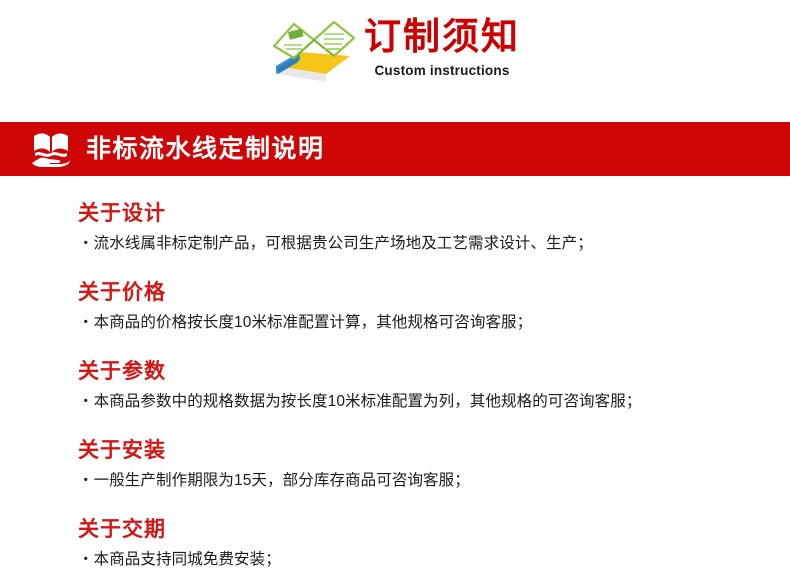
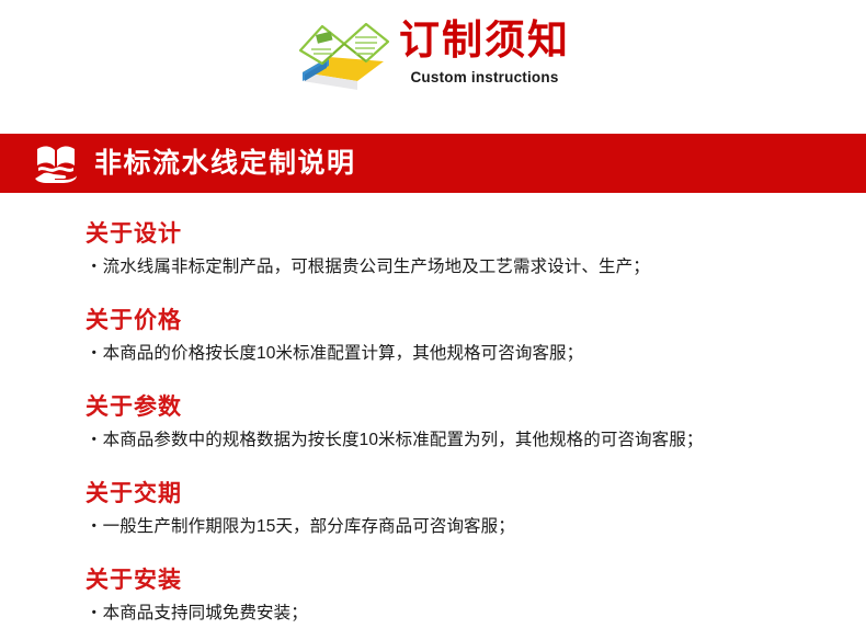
  订制须知
  Custom instructions
  非标流水线定制说明
  关于设计
  ・流水线属非标定制产品，可根据贵公司生产场地及工艺需求设计、生产；
  关于价格
  ・本商品的价格按长度10米标准配置计算，其他规格可咨询客服；
  关于参数
  ・本商品参数中的规格数据为按长度10米标准配置为列，其他规格的可咨询客服；
- 关于安装
+ 关于交期
  ・一般生产制作期限为15天，部分库存商品可咨询客服；
- 关于交期
+ 关于安装
  ・本商品支持同城免费安装；
